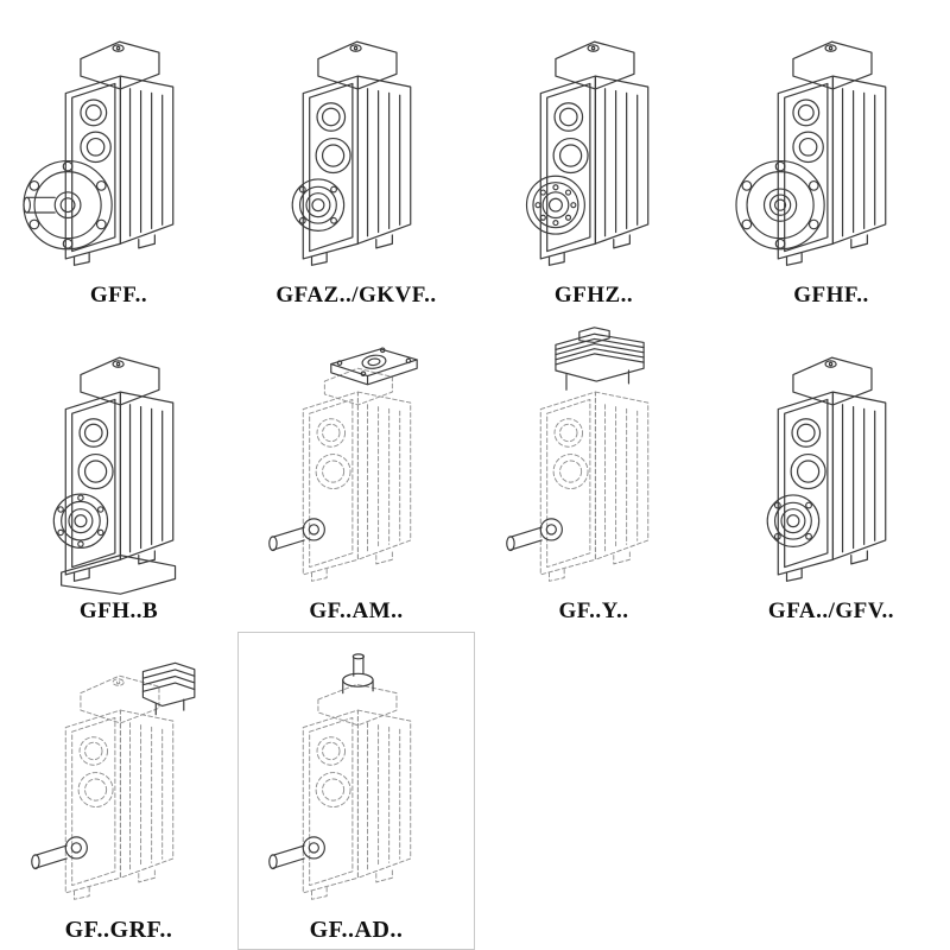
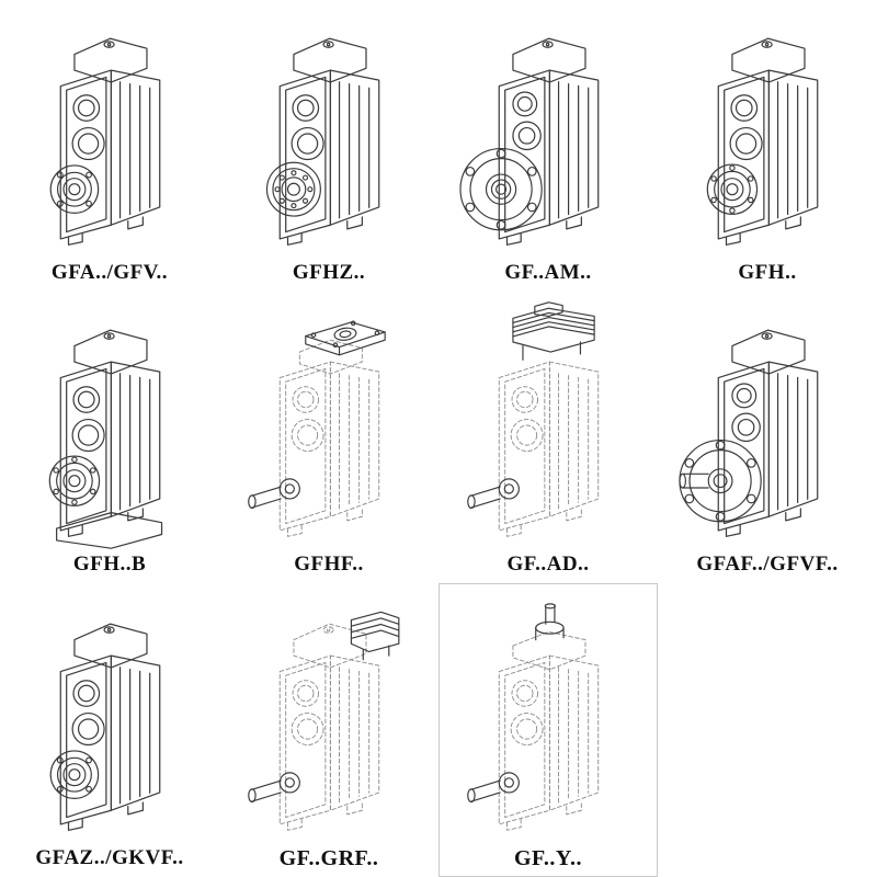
- GFF..
- GFAZ../GKVF..
+ GFA../GFV..
  GFHZ..
- GFHF..
+ GF..AM..
+ GFH..
  GFH..B
- GF..AM..
+ GFHF..
- GF..Y..
+ GF..AD..
+ GFAF../GFVF..
- GFA../GFV..
+ GFAZ../GKVF..
  GF..GRF..
- GF..AD..
+ GF..Y..
